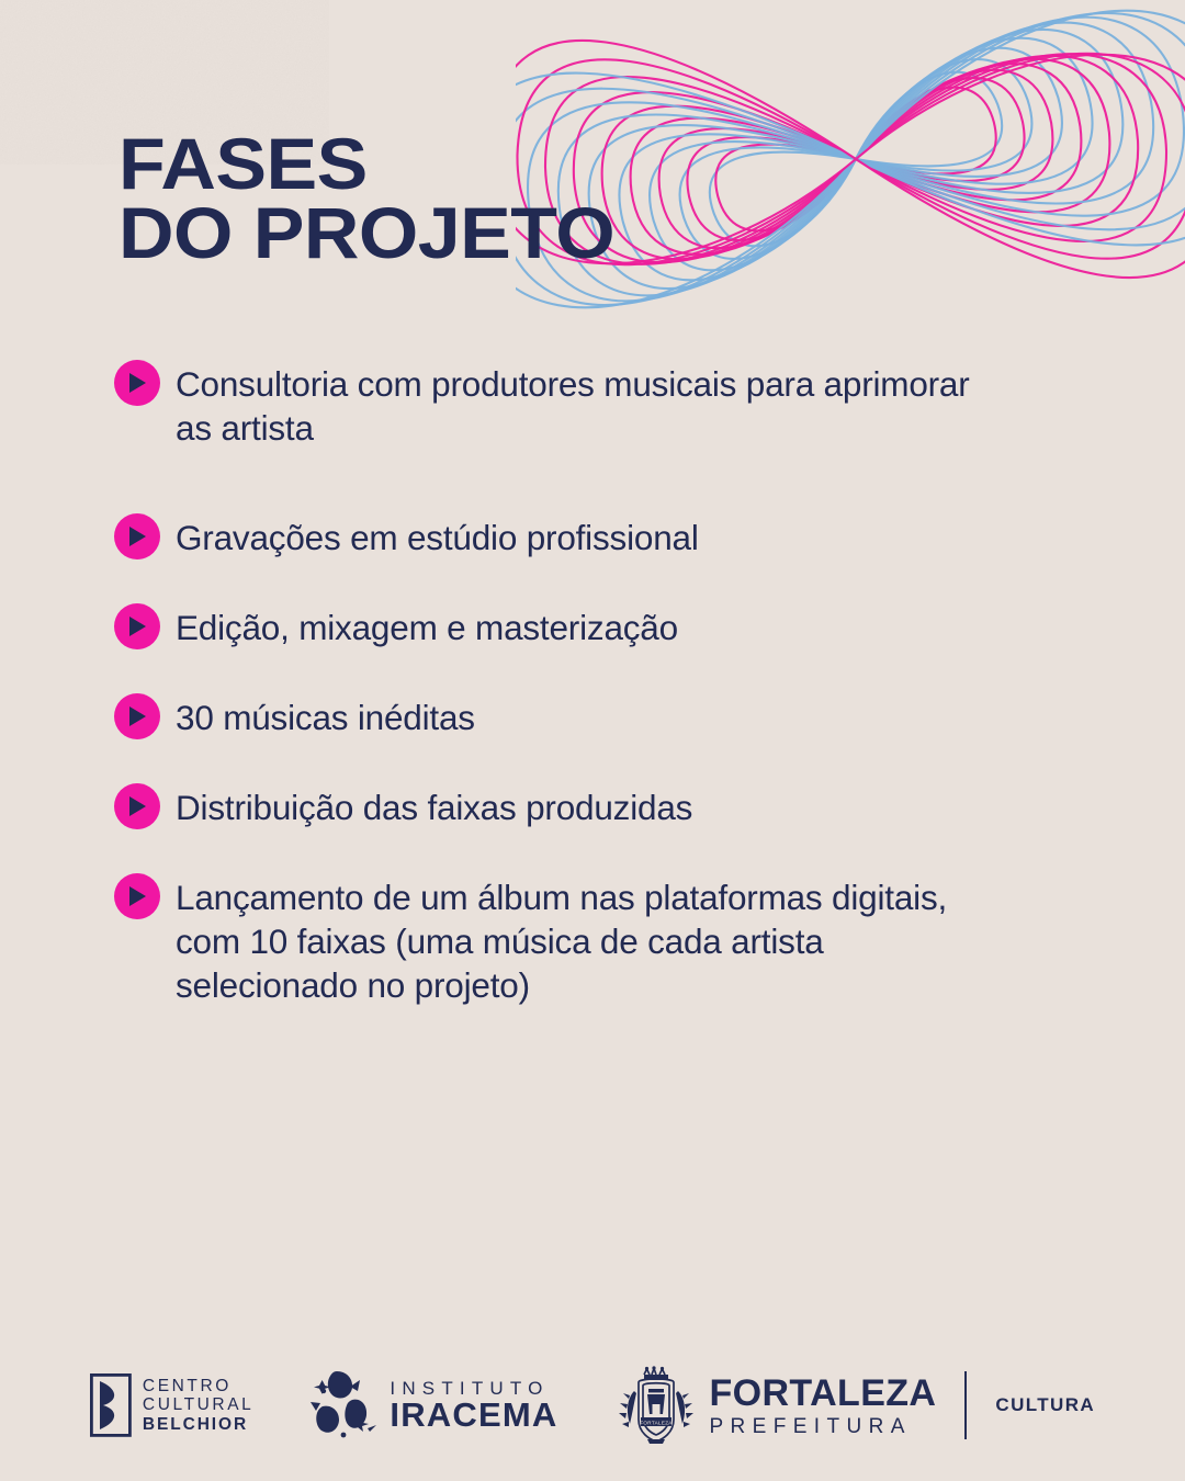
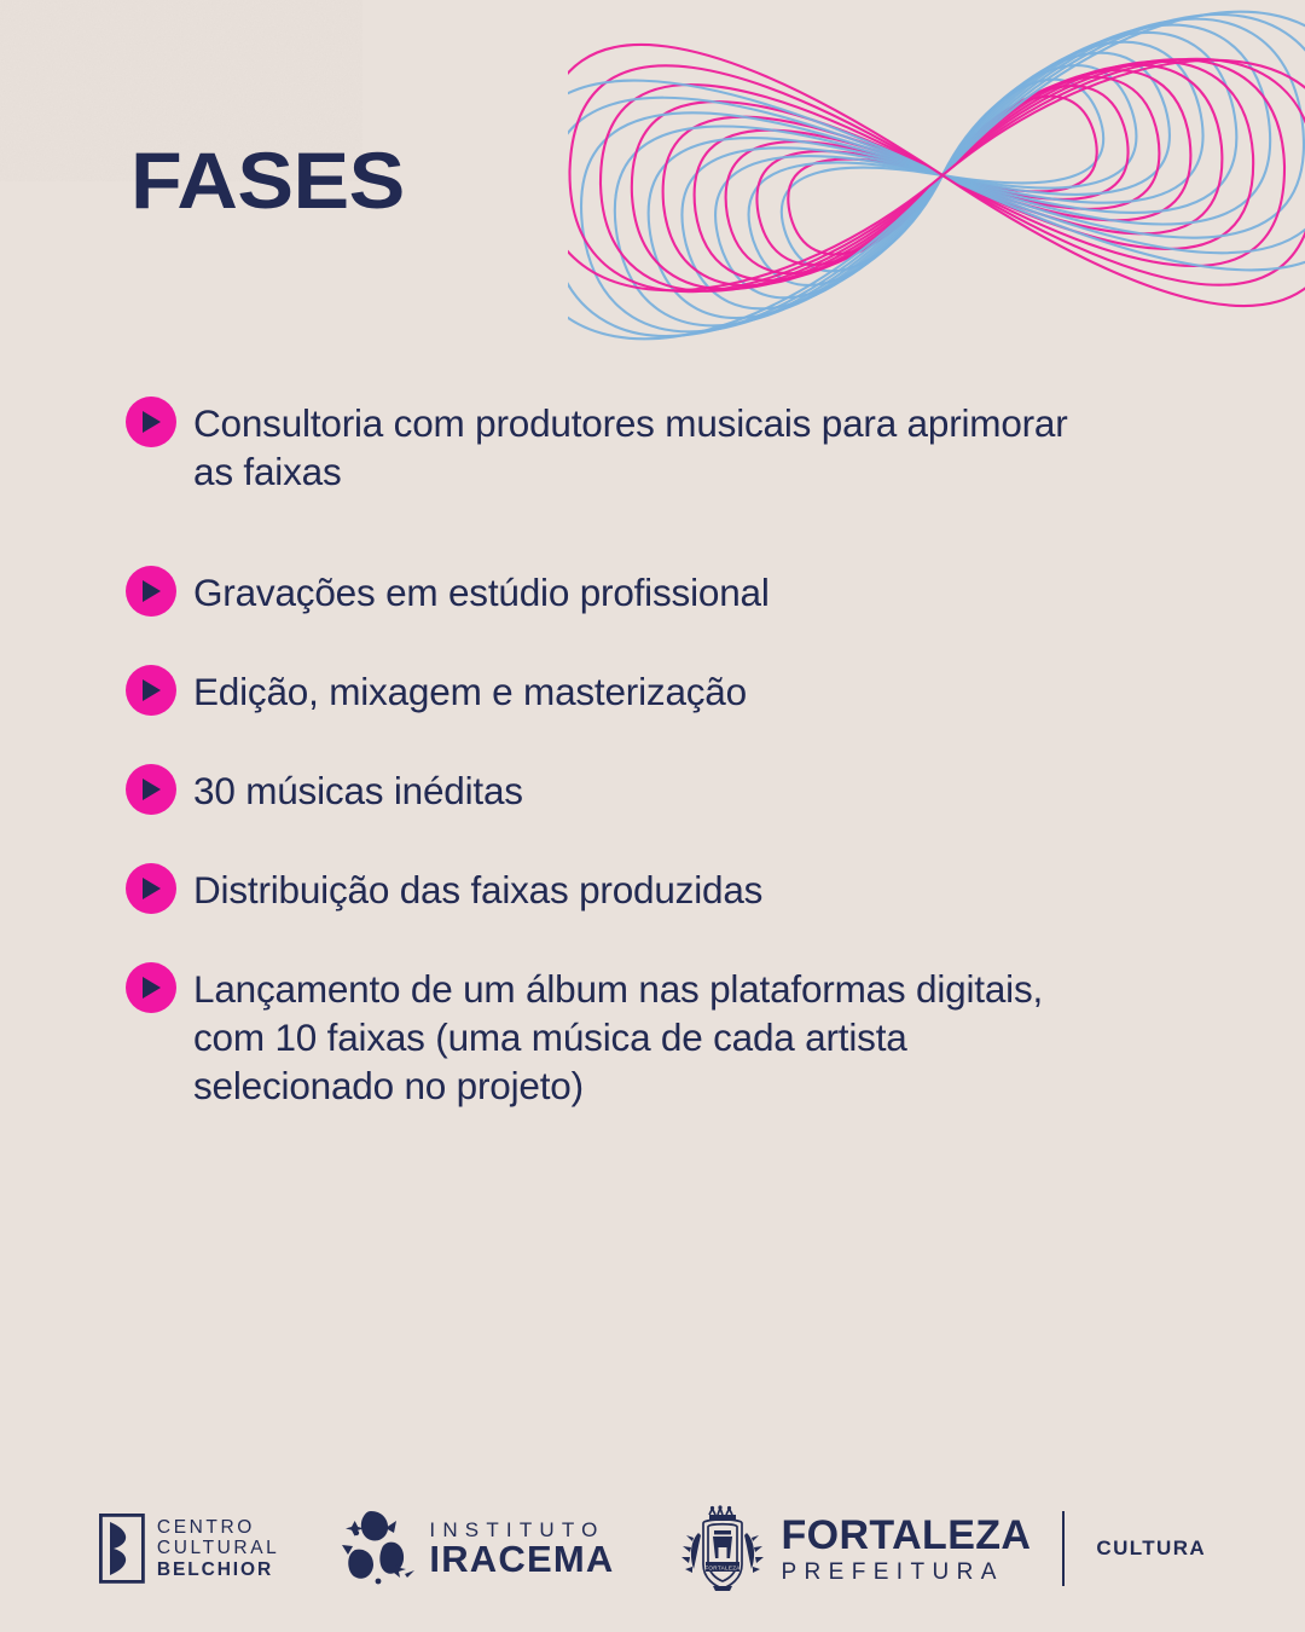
  FASES
- DO PROJETO
- Consultoria com produtores musicais para aprimorar as artista
+ Consultoria com produtores musicais para aprimorar as faixas
  Gravações em estúdio profissional
  Edição, mixagem e masterização
  30 músicas inéditas
  Distribuição das faixas produzidas
  Lançamento de um álbum nas plataformas digitais, com 10 faixas (uma música de cada artista selecionado no projeto)
  CENTRO
  CULTURAL
  BELCHIOR
  INSTITUTO
  IRACEMA
  FORTALEZA
  PREFEITURA
  CULTURA
